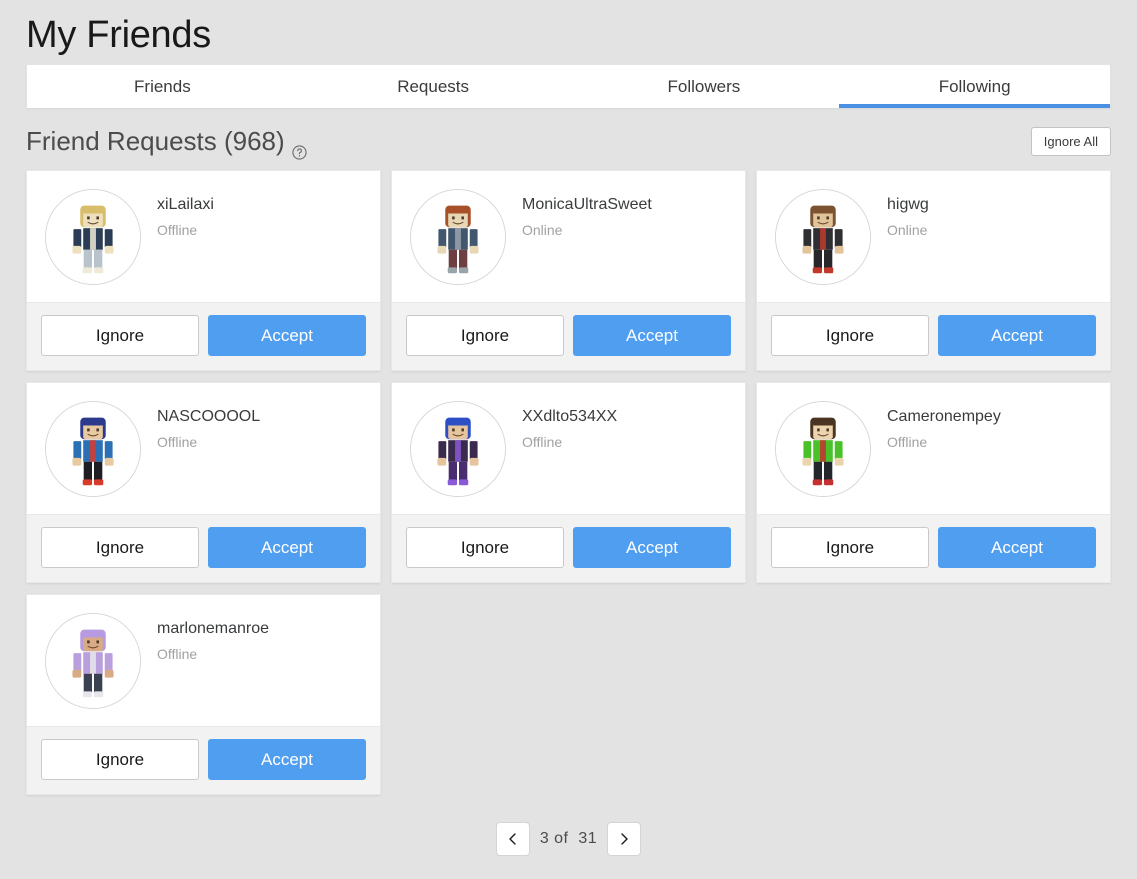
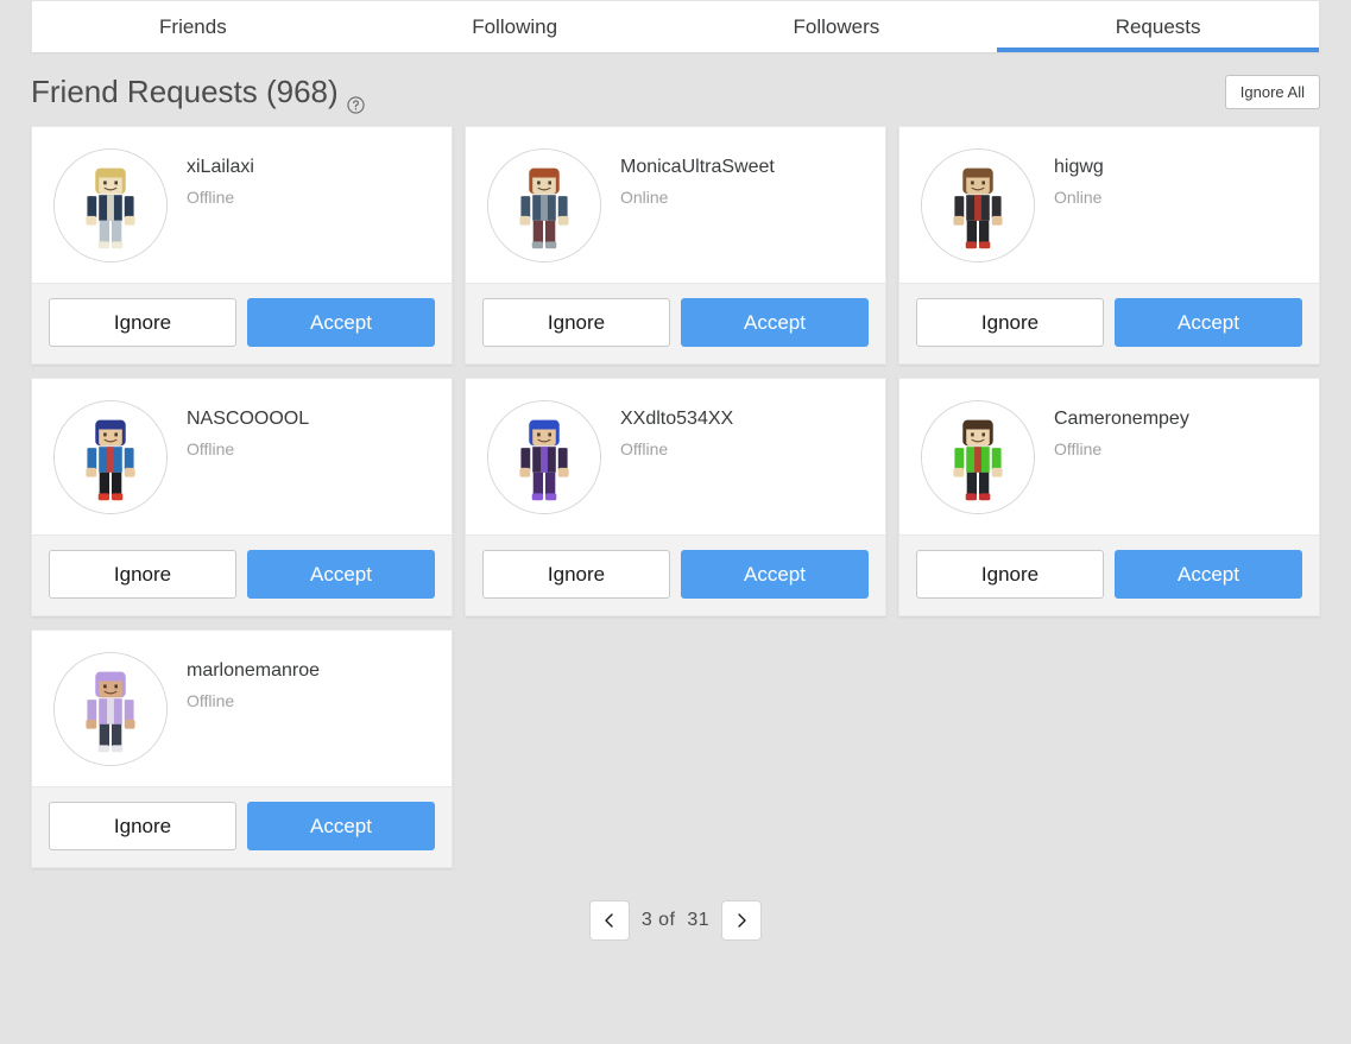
- My Friends
  Friends
- Requests
+ Following
  Followers
- Following
+ Requests
  Friend Requests (968)
  Ignore All
  xiLailaxi
  Offline
  Ignore
  Accept
  MonicaUltraSweet
  Online
  Ignore
  Accept
  higwg
  Online
  Ignore
  Accept
  NASCOOOOL
  Offline
  Ignore
  Accept
  XXdlto534XX
  Offline
  Ignore
  Accept
  Cameronempey
  Offline
  Ignore
  Accept
  marlonemanroe
  Offline
  Ignore
  Accept
  3 of 31
